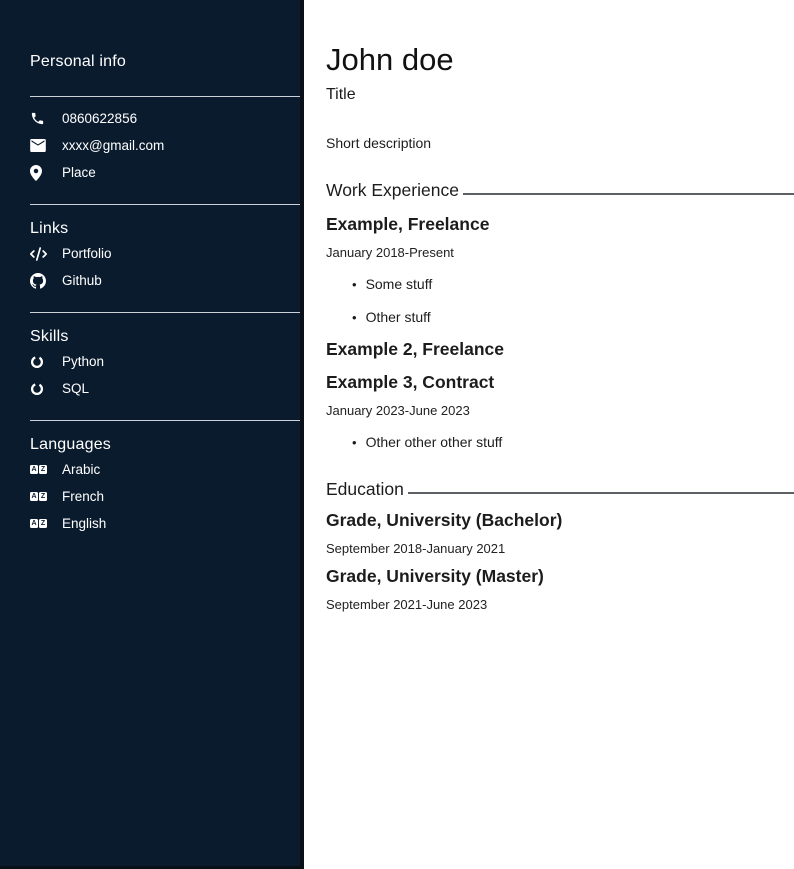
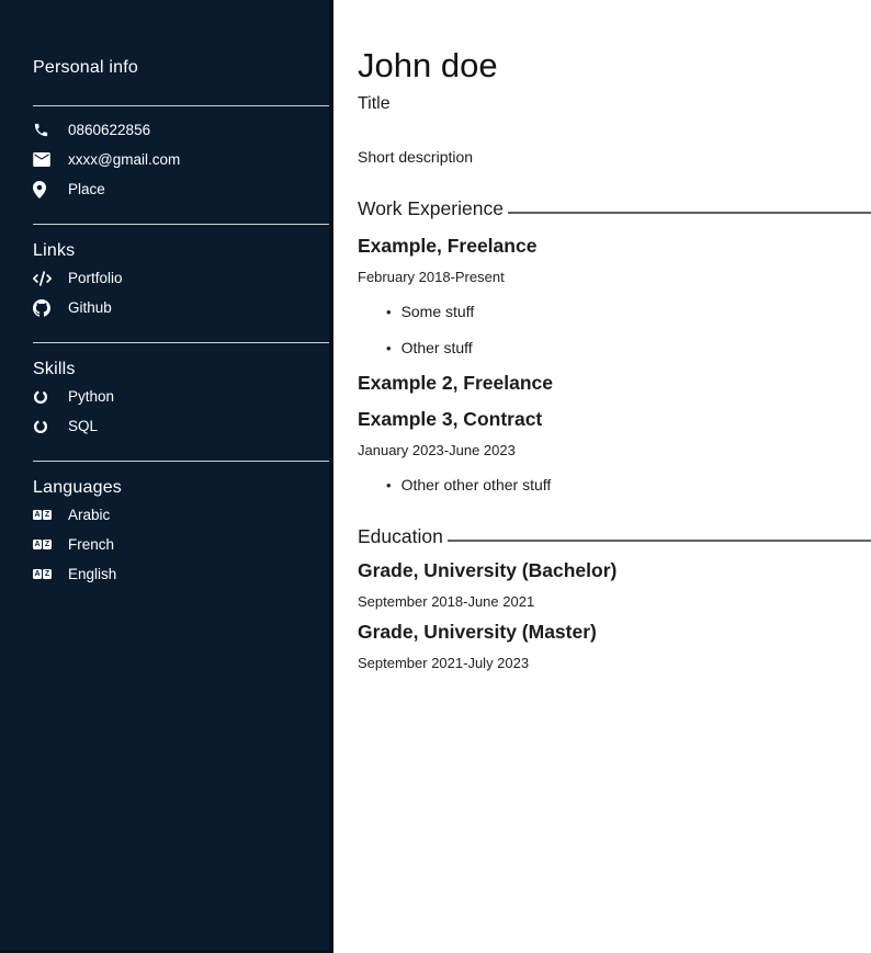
  Personal info
  0860622856
  xxxx@gmail.com
  Place
  Links
  Portfolio
  Github
  Skills
  Python
  SQL
  Languages
  Arabic
  French
  English
  John doe
  Title
  Short description
  Work Experience
  Example, Freelance
- January 2018-Present
+ February 2018-Present
  Some stuff
  Other stuff
  Example 2, Freelance
  Example 3, Contract
  January 2023-June 2023
  Other other other stuff
  Education
  Grade, University (Bachelor)
- September 2018-January 2021
+ September 2018-June 2021
  Grade, University (Master)
- September 2021-June 2023
+ September 2021-July 2023
